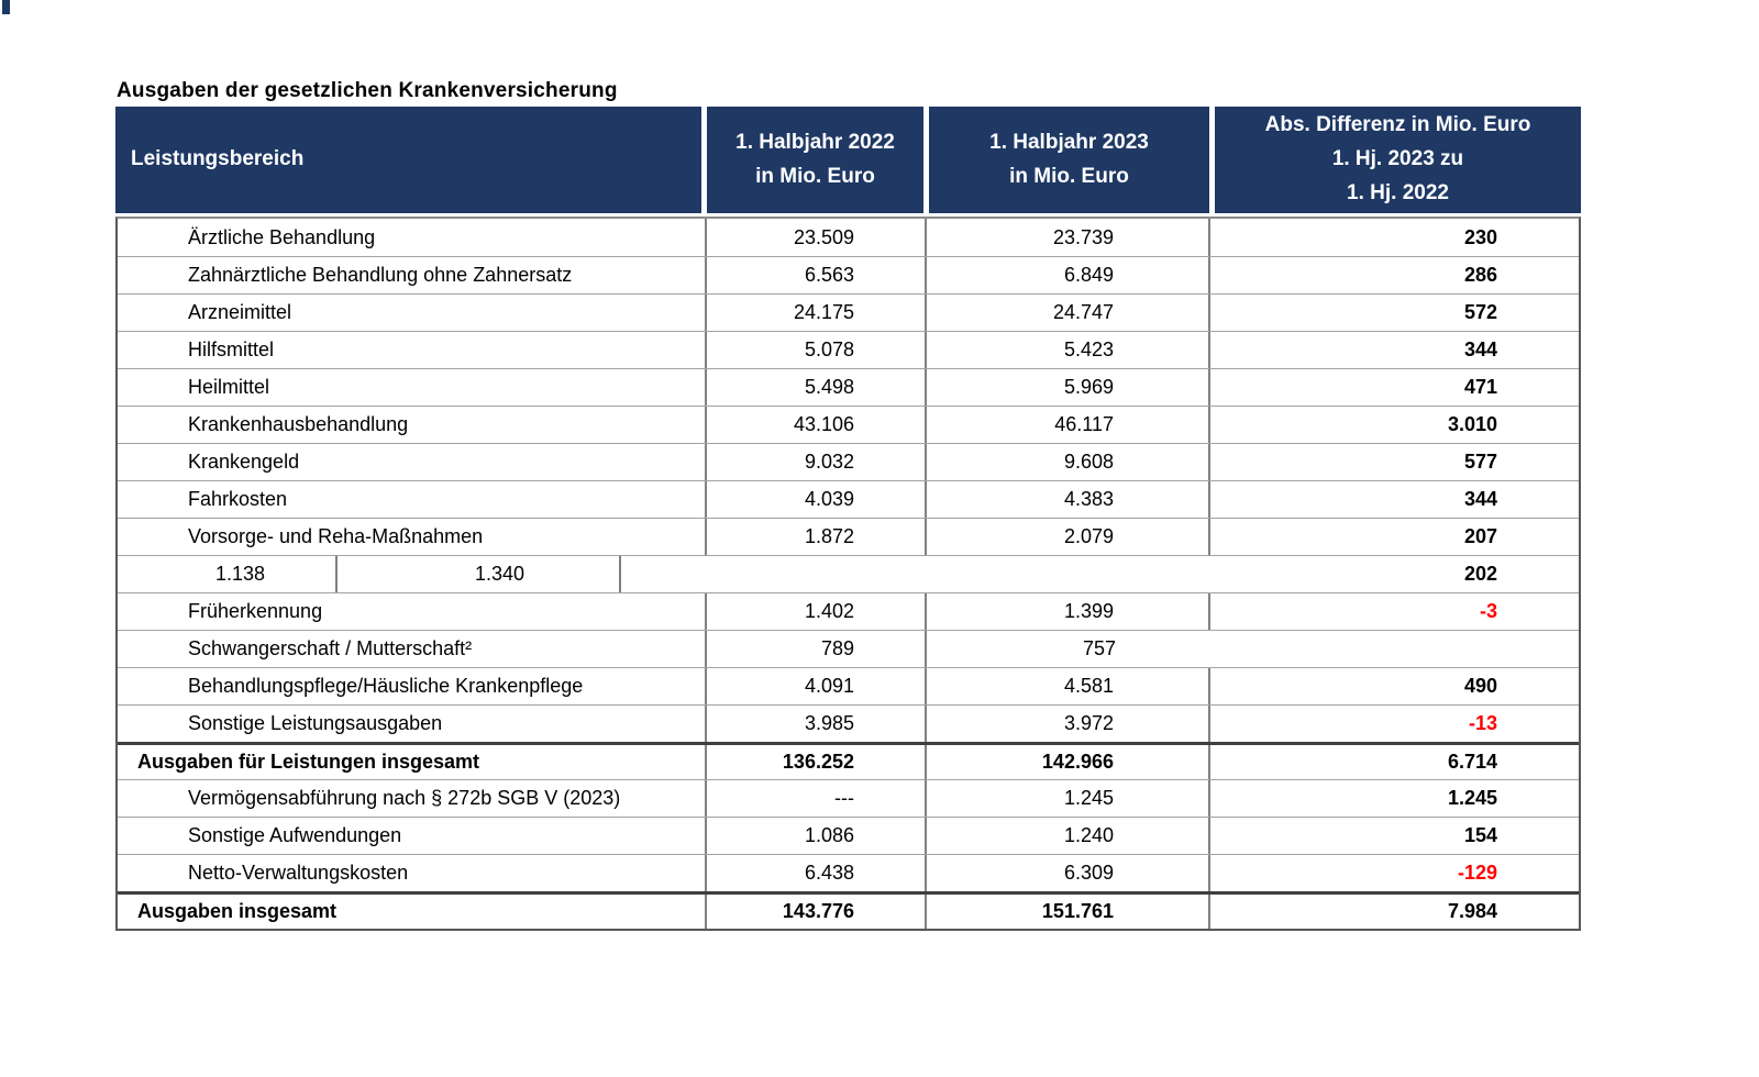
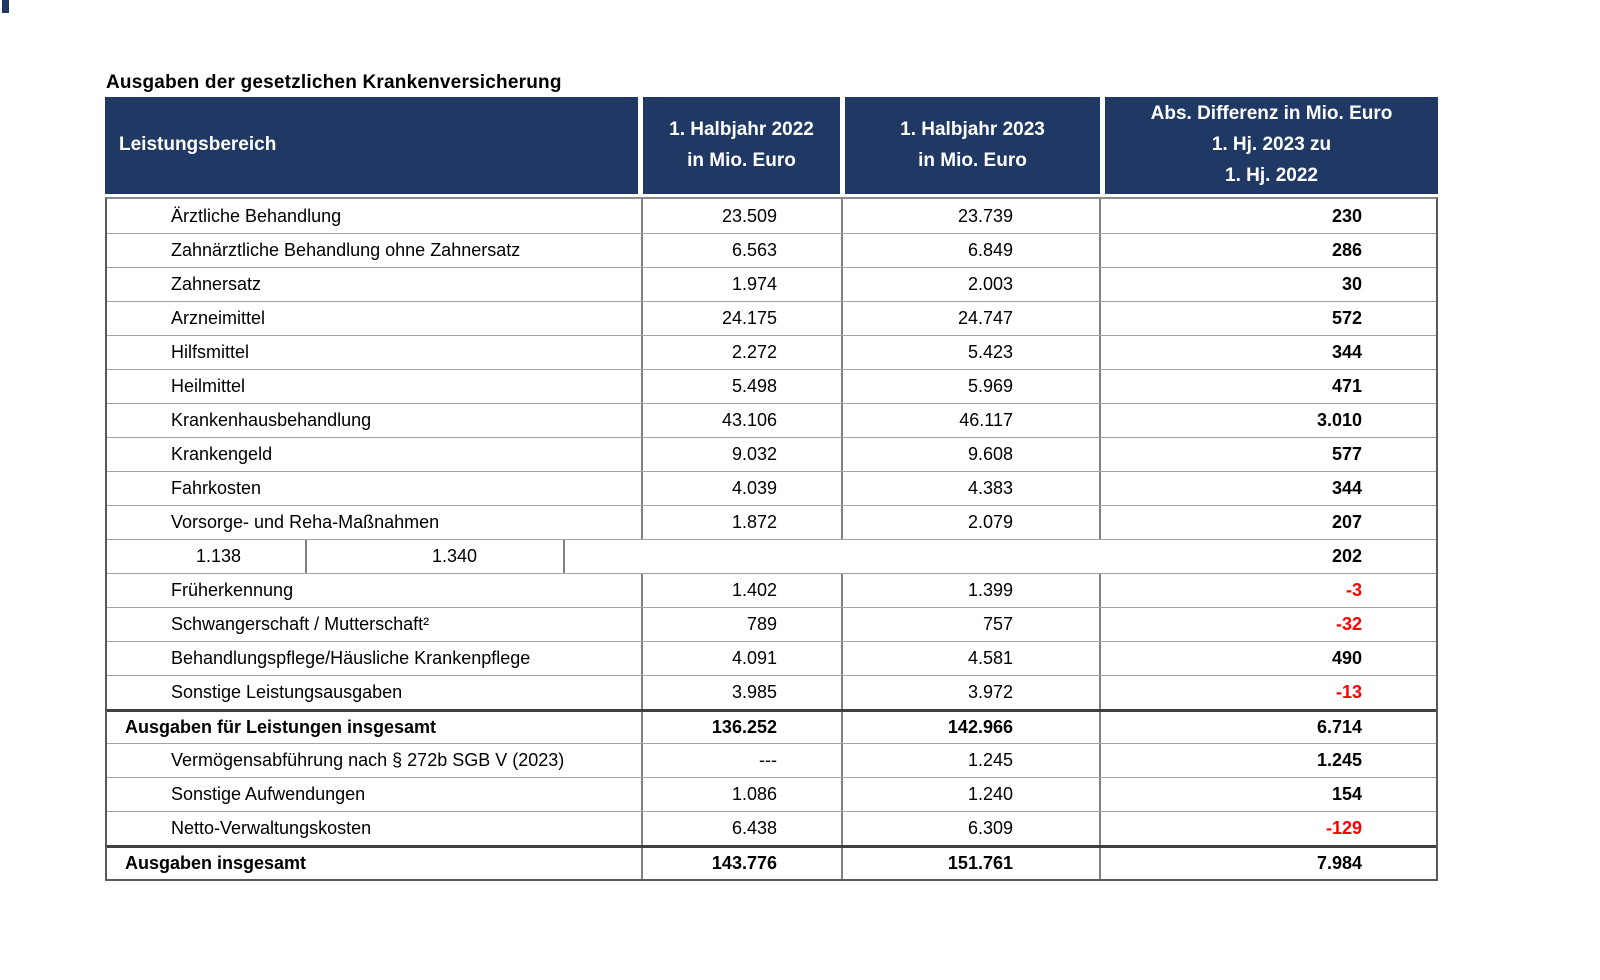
  Ausgaben der gesetzlichen Krankenversicherung
  Leistungsbereich
  1. Halbjahr 2022
  in Mio. Euro
  1. Halbjahr 2023
  in Mio. Euro
  Abs. Differenz in Mio. Euro
  1. Hj. 2023 zu
  1. Hj. 2022
  Ärztliche Behandlung
  23.509
  23.739
  230
  Zahnärztliche Behandlung ohne Zahnersatz
  6.563
  6.849
  286
+ Zahnersatz
+ 1.974
+ 2.003
+ 30
  Arzneimittel
  24.175
  24.747
  572
  Hilfsmittel
- 5.078
+ 2.272
  5.423
  344
  Heilmittel
  5.498
  5.969
  471
  Krankenhausbehandlung
  43.106
  46.117
  3.010
  Krankengeld
  9.032
  9.608
  577
  Fahrkosten
  4.039
  4.383
  344
  Vorsorge- und Reha-Maßnahmen
  1.872
  2.079
  207
  1.138
  1.340
  202
  Früherkennung
  1.402
  1.399
  -3
  Schwangerschaft / Mutterschaft²
  789
  757
+ -32
  Behandlungspflege/Häusliche Krankenpflege
  4.091
  4.581
  490
  Sonstige Leistungsausgaben
  3.985
  3.972
  -13
  Ausgaben für Leistungen insgesamt
  136.252
  142.966
  6.714
  Vermögensabführung nach § 272b SGB V (2023)
  ---
  1.245
  1.245
  Sonstige Aufwendungen
  1.086
  1.240
  154
  Netto-Verwaltungskosten
  6.438
  6.309
  -129
  Ausgaben insgesamt
  143.776
  151.761
  7.984
